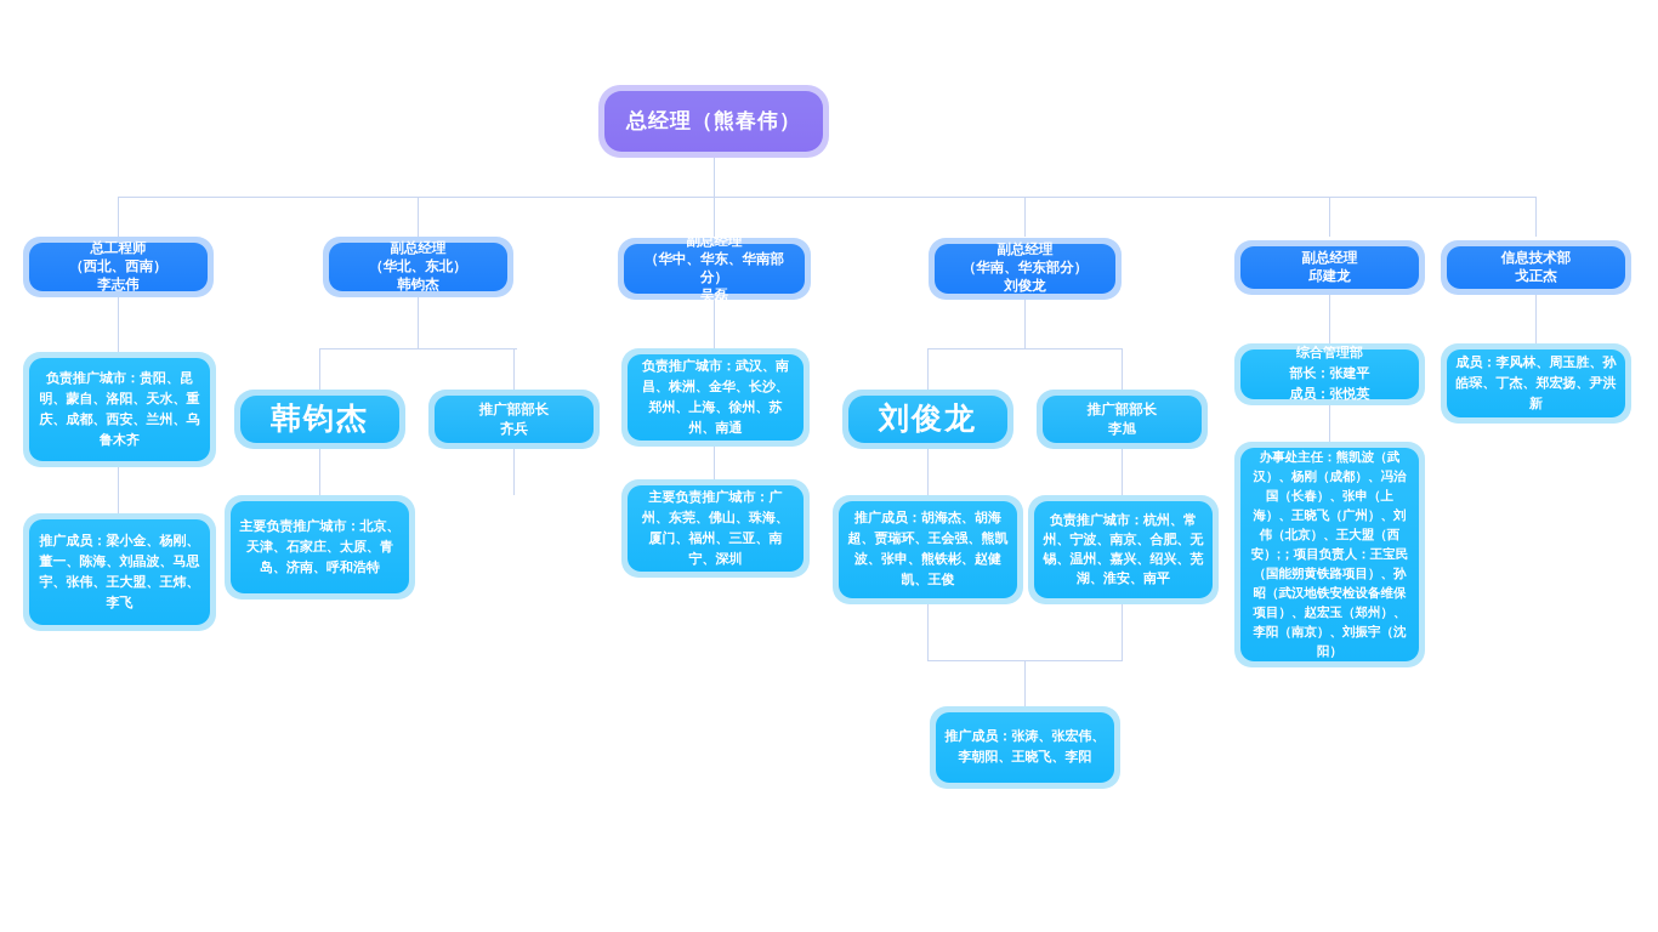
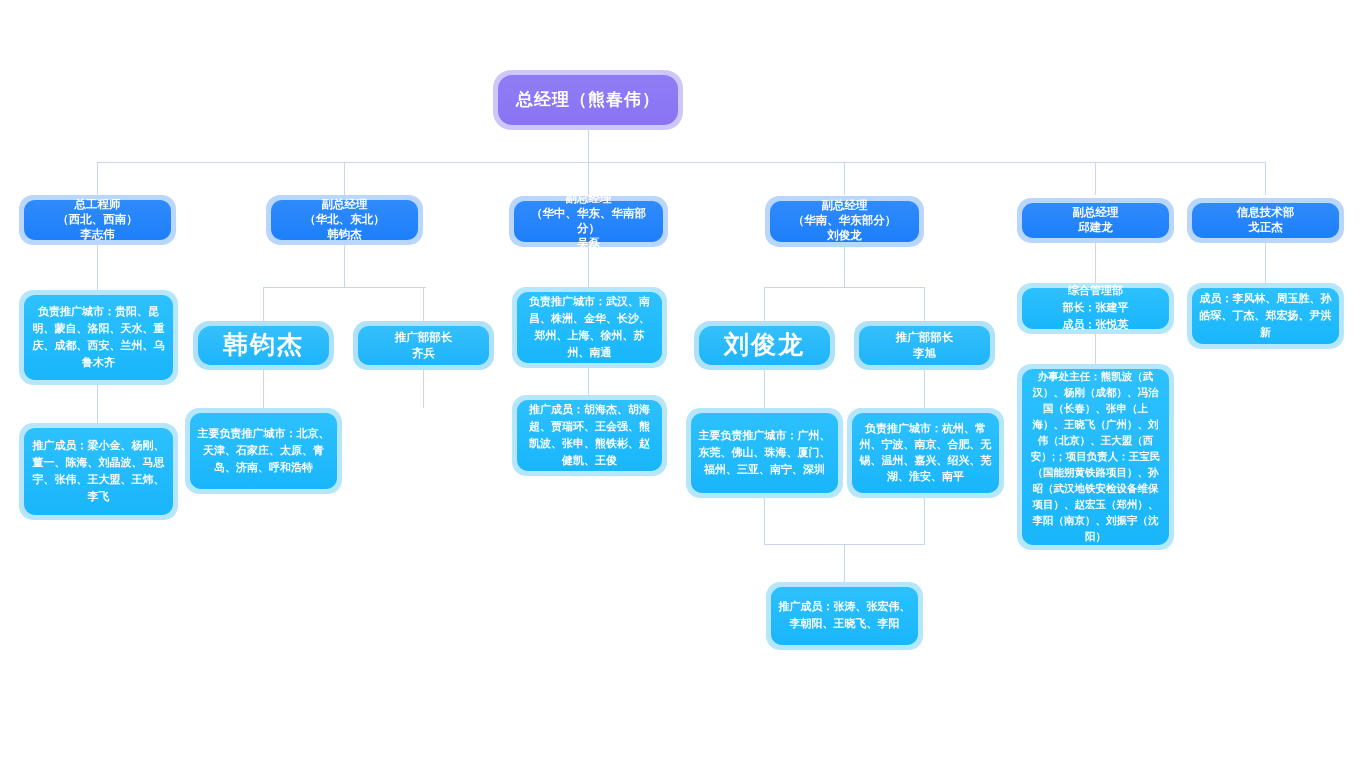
  总经理（熊春伟）
  总工程师
  （西北、西南）
  李志伟
  副总经理
  （华北、东北）
  韩钧杰
  副总经理
  （华中、华东、华南部分）
  吴磊
  副总经理
  （华南、华东部分）
  刘俊龙
  副总经理
  邱建龙
  信息技术部
  戈正杰
  负责推广城市：贵阳、昆明、蒙自、洛阳、天水、重庆、成都、西安、兰州、乌鲁木齐
  推广成员：梁小金、杨刚、董一、陈海、刘晶波、马思宇、张伟、王大盟、王炜、李飞
  韩钧杰
  推广部部长
  齐兵
  主要负责推广城市：北京、天津、石家庄、太原、青岛、济南、呼和浩特
  负责推广城市：武汉、南昌、株洲、金华、长沙、郑州、上海、徐州、苏州、南通
- 主要负责推广城市：广州、东莞、佛山、珠海、厦门、福州、三亚、南宁、深圳
+ 推广成员：胡海杰、胡海超、贾瑞环、王会强、熊凯波、张申、熊铁彬、赵健凯、王俊
  刘俊龙
  推广部部长
  李旭
- 推广成员：胡海杰、胡海超、贾瑞环、王会强、熊凯波、张申、熊铁彬、赵健凯、王俊
+ 主要负责推广城市：广州、东莞、佛山、珠海、厦门、福州、三亚、南宁、深圳
  负责推广城市：杭州、常州、宁波、南京、合肥、无锡、温州、嘉兴、绍兴、芜湖、淮安、南平
  推广成员：张涛、张宏伟、李朝阳、王晓飞、李阳
  综合管理部
  部长：张建平
  成员：张悦英
  办事处主任：熊凯波（武汉）、杨刚（成都）、冯治国（长春）、张申（上海）、王晓飞（广州）、刘伟（北京）、王大盟（西安）;；项目负责人：王宝民（国能朔黄铁路项目）、孙昭（武汉地铁安检设备维保项目）、赵宏玉（郑州）、李阳（南京）、刘振宇（沈阳）
  成员：李风林、周玉胜、孙皓琛、丁杰、郑宏扬、尹洪新
